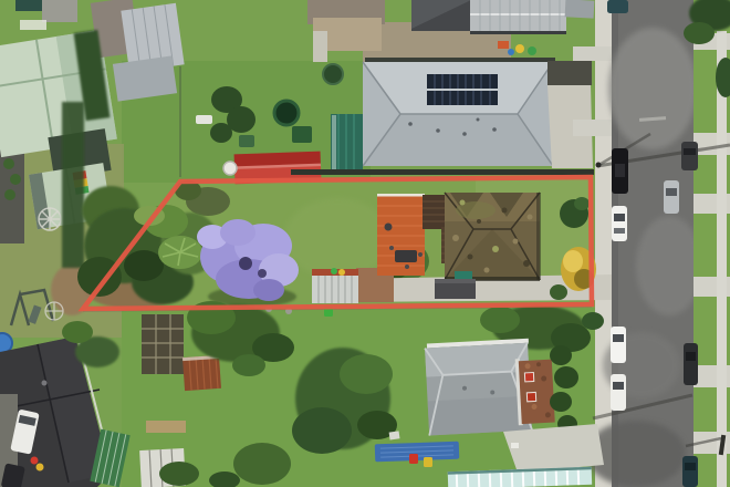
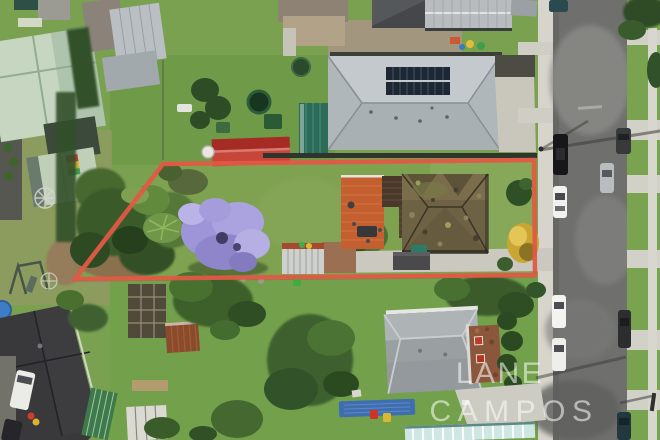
+ LANE
+ CAMPOS
